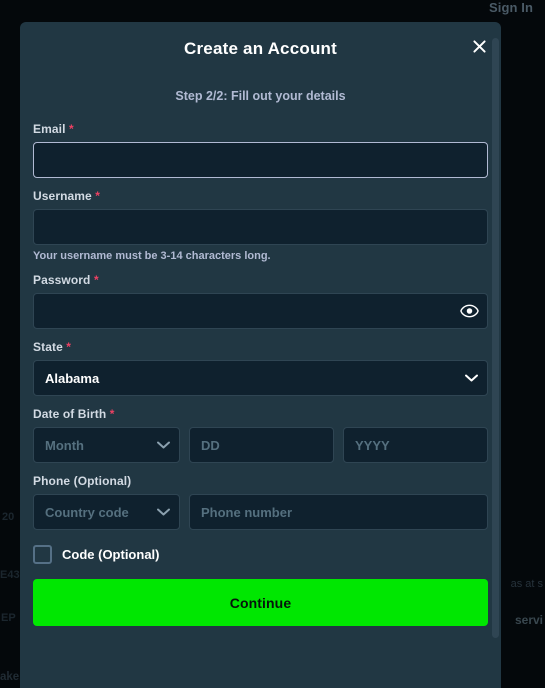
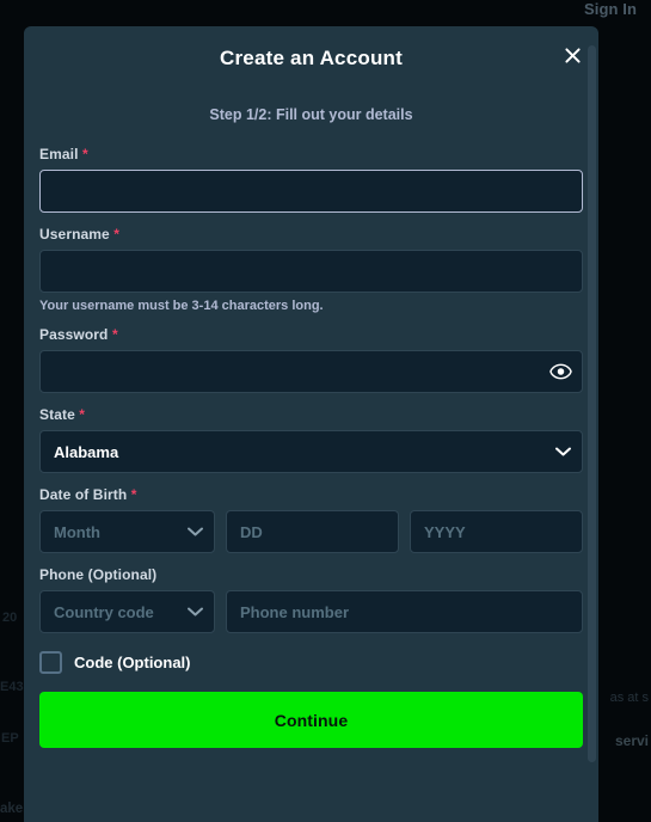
  Sign In
  20
  E43
  EP
  as at s
  servi
  Create an Account
- Step 2/2: Fill out your details
+ Step 1/2: Fill out your details
  Email *
  Username *
  Your username must be 3-14 characters long.
  Password *
  State *
  Alabama
  Date of Birth *
  Month
  DD
  YYYY
  Phone (Optional)
  Country code
  Phone number
  Code (Optional)
  Continue
